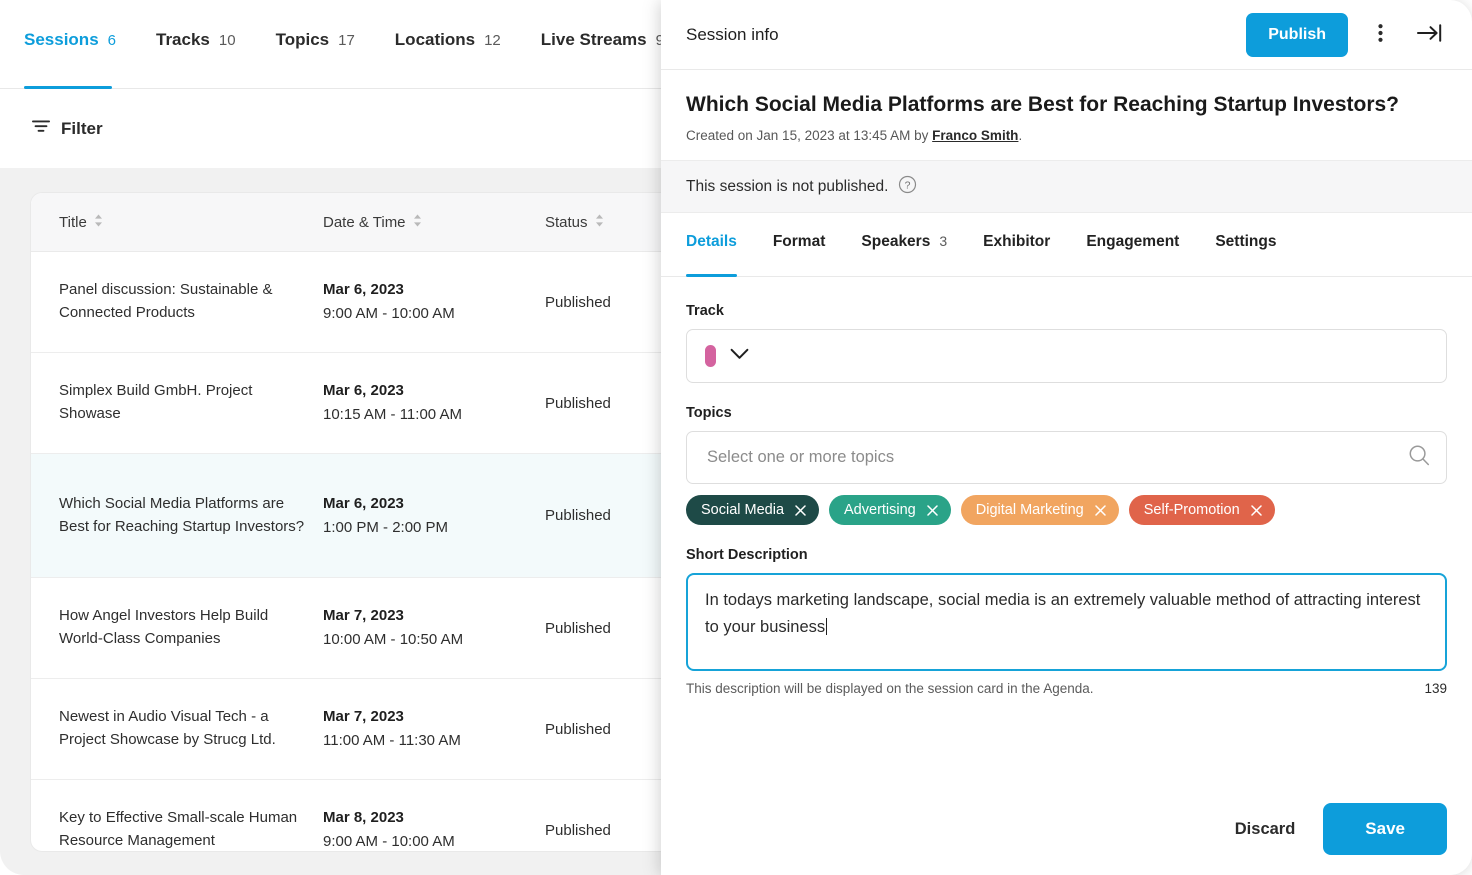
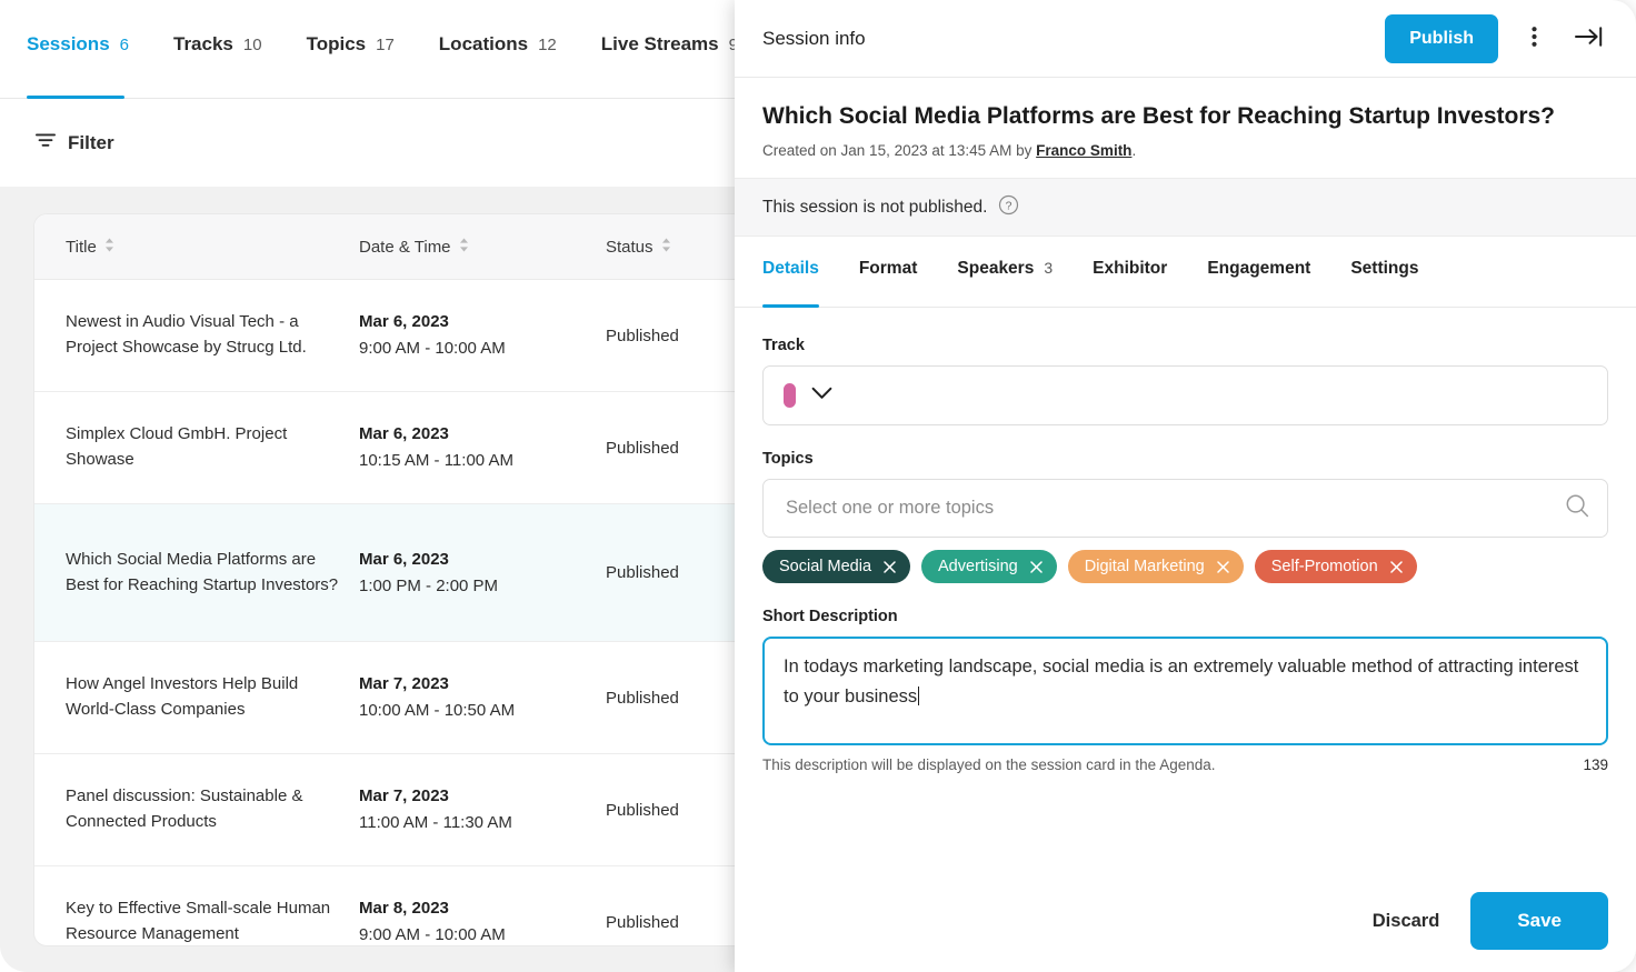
  Sessions
  6
  Tracks
  10
  Topics
  17
  Locations
  12
  Live Streams
  9
  Filter
  Title
  Date & Time
  Status
- Panel discussion: Sustainable & Connected Products
+ Newest in Audio Visual Tech - a Project Showcase by Strucg Ltd.
  Mar 6, 2023
  9:00 AM - 10:00 AM
  Published
- Simplex Build GmbH. Project Showase
+ Simplex Cloud GmbH. Project Showase
  Mar 6, 2023
  10:15 AM - 11:00 AM
  Published
  Which Social Media Platforms are Best for Reaching Startup Investors?
  Mar 6, 2023
  1:00 PM - 2:00 PM
  Published
  How Angel Investors Help Build World-Class Companies
  Mar 7, 2023
  10:00 AM - 10:50 AM
  Published
- Newest in Audio Visual Tech - a Project Showcase by Strucg Ltd.
+ Panel discussion: Sustainable & Connected Products
  Mar 7, 2023
  11:00 AM - 11:30 AM
  Published
  Key to Effective Small-scale Human Resource Management
  Mar 8, 2023
  9:00 AM - 10:00 AM
  Published
  Session info
  Publish
  Which Social Media Platforms are Best for Reaching Startup Investors?
  Created on Jan 15, 2023 at 13:45 AM by Franco Smith.
  This session is not published.
  ?
  Details
  Format
  Speakers
  3
  Exhibitor
  Engagement
  Settings
  Track
  Topics
  Select one or more topics
  Social Media
  Advertising
  Digital Marketing
  Self-Promotion
  Short Description
  In todays marketing landscape, social media is an extremely valuable method of attracting interest to your business
  This description will be displayed on the session card in the Agenda.
  139
  Discard
  Save
